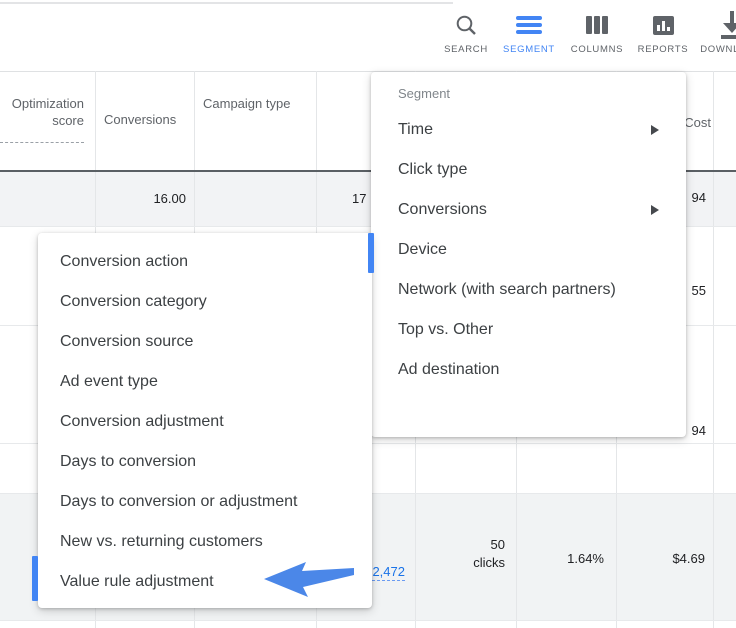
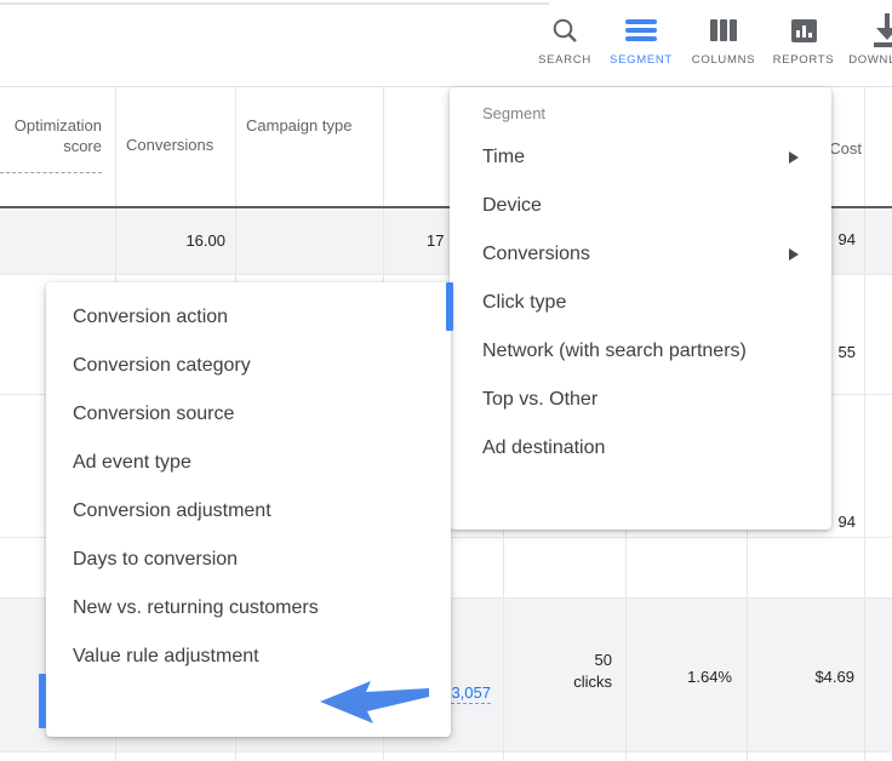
  SEARCH
  SEGMENT
  COLUMNS
  REPORTS
  Optimization score
  Conversions
  Campaign type
  Cost
  16.00
  17
  94
  55
  94
- 2,472
+ 3,057
  50
  clicks
  1.64%
  $4.69
  Segment
  Time
- Click type
+ Device
  Conversions
- Device
+ Click type
  Network (with search partners)
  Top vs. Other
  Ad destination
  Conversion action
  Conversion category
  Conversion source
  Ad event type
  Conversion adjustment
  Days to conversion
- Days to conversion or adjustment
  New vs. returning customers
  Value rule adjustment
